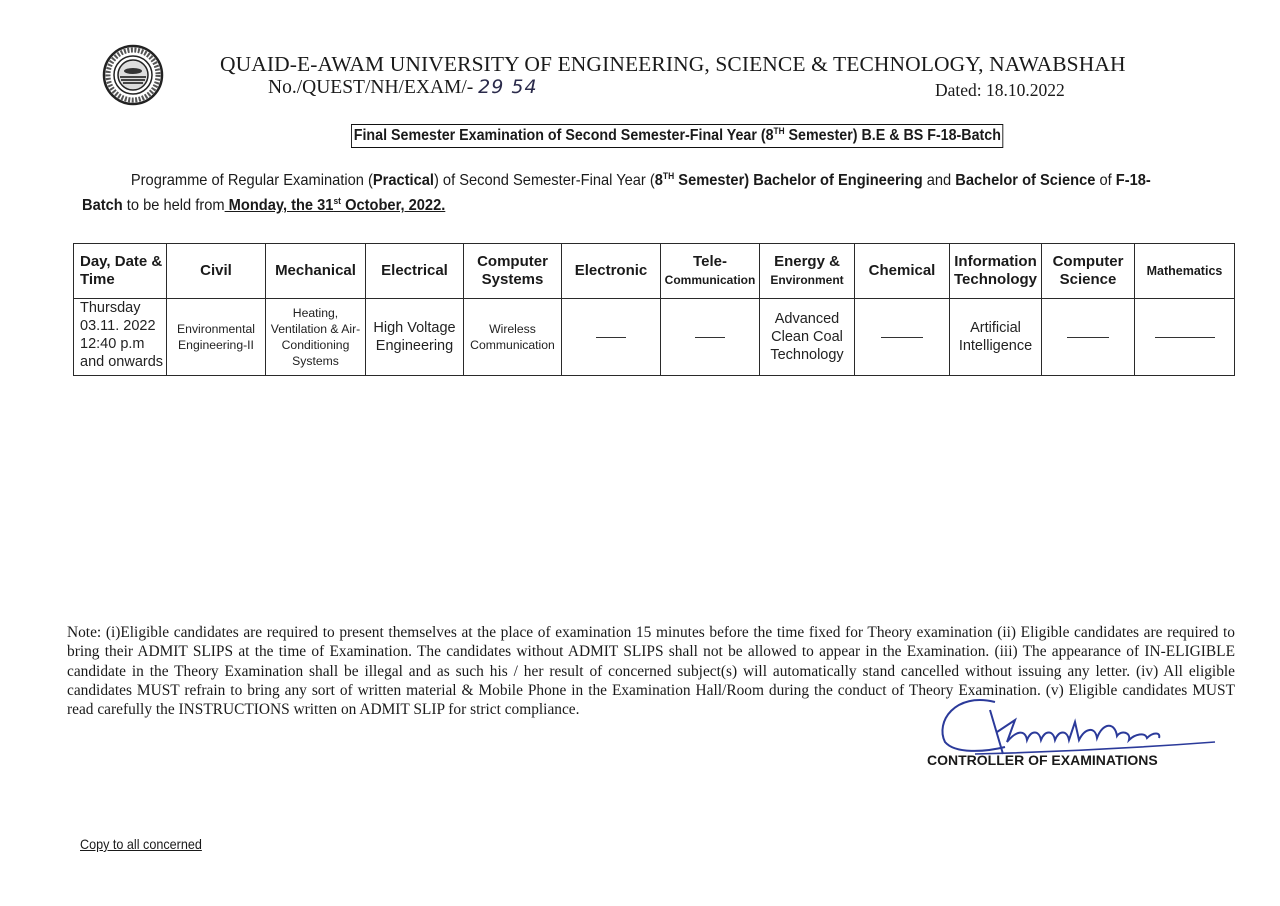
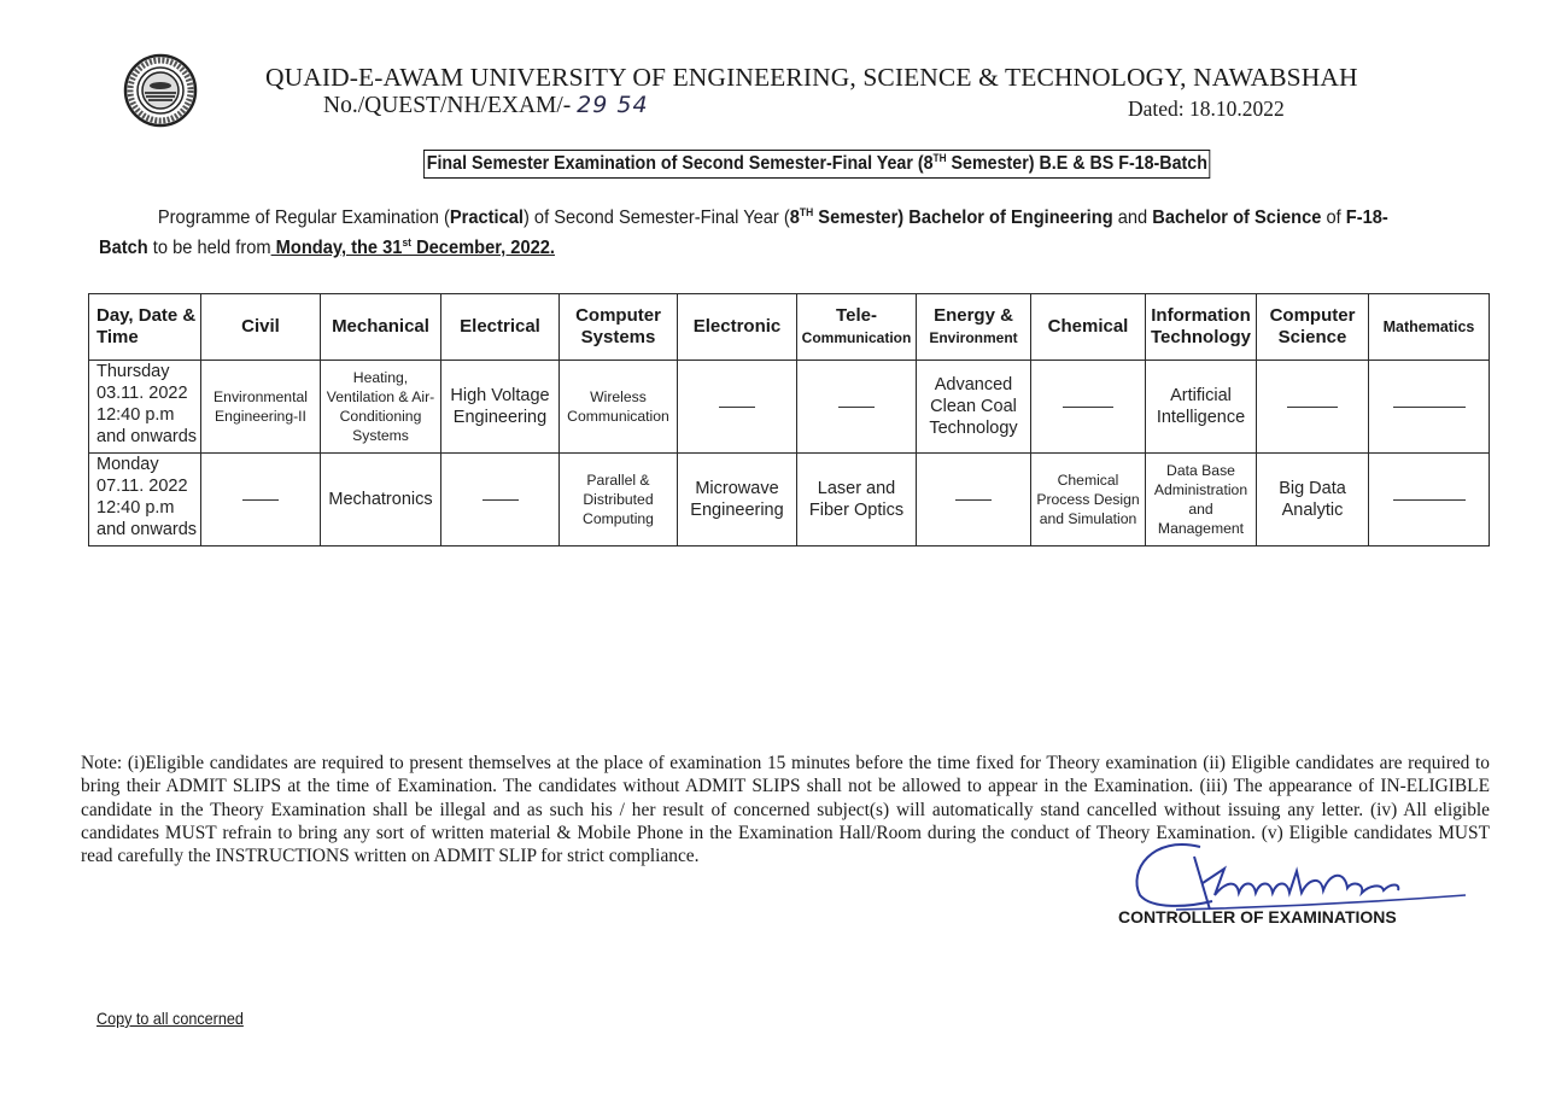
  QUAID-E-AWAM UNIVERSITY OF ENGINEERING, SCIENCE & TECHNOLOGY, NAWABSHAH
  No./QUEST/NH/EXAM/- 29 54
  Dated: 18.10.2022
  Final Semester Examination of Second Semester-Final Year (8TH Semester) B.E & BS F-18-Batch
  Programme of Regular Examination (Practical) of Second Semester-Final Year (8TH Semester) Bachelor of Engineering and Bachelor of Science of F-18-
- Batch to be held from Monday, the 31st October, 2022.
+ Batch to be held from Monday, the 31st December, 2022.
  Day, Date &Time	Civil	Mechanical	Electrical	ComputerSystems	Electronic	Tele-Communication	Energy &Environment	Chemical	InformationTechnology	ComputerScience	Mathematics
  Thursday03.11. 202212:40 p.mand onwards	Environmental Engineering-II	Heating, Ventilation & Air-Conditioning Systems	High Voltage Engineering	Wireless Communication			Advanced Clean Coal Technology		Artificial Intelligence
+ Monday07.11. 202212:40 p.mand onwards		Mechatronics		Parallel & Distributed Computing	Microwave Engineering	Laser and Fiber Optics		Chemical Process Design and Simulation	Data Base Administration and Management	Big Data Analytic
  Note: (i)Eligible candidates are required to present themselves at the place of examination 15 minutes before the time fixed for Theory examination (ii) Eligible candidates are required to bring their ADMIT SLIPS at the time of Examination. The candidates without ADMIT SLIPS shall not be allowed to appear in the Examination. (iii) The appearance of IN-ELIGIBLE candidate in the Theory Examination shall be illegal and as such his / her result of concerned subject(s) will automatically stand cancelled without issuing any letter. (iv) All eligible candidates MUST refrain to bring any sort of written material & Mobile Phone in the Examination Hall/Room during the conduct of Theory Examination. (v) Eligible candidates MUST read carefully the INSTRUCTIONS written on ADMIT SLIP for strict compliance.
  CONTROLLER OF EXAMINATIONS
  Copy to all concerned
